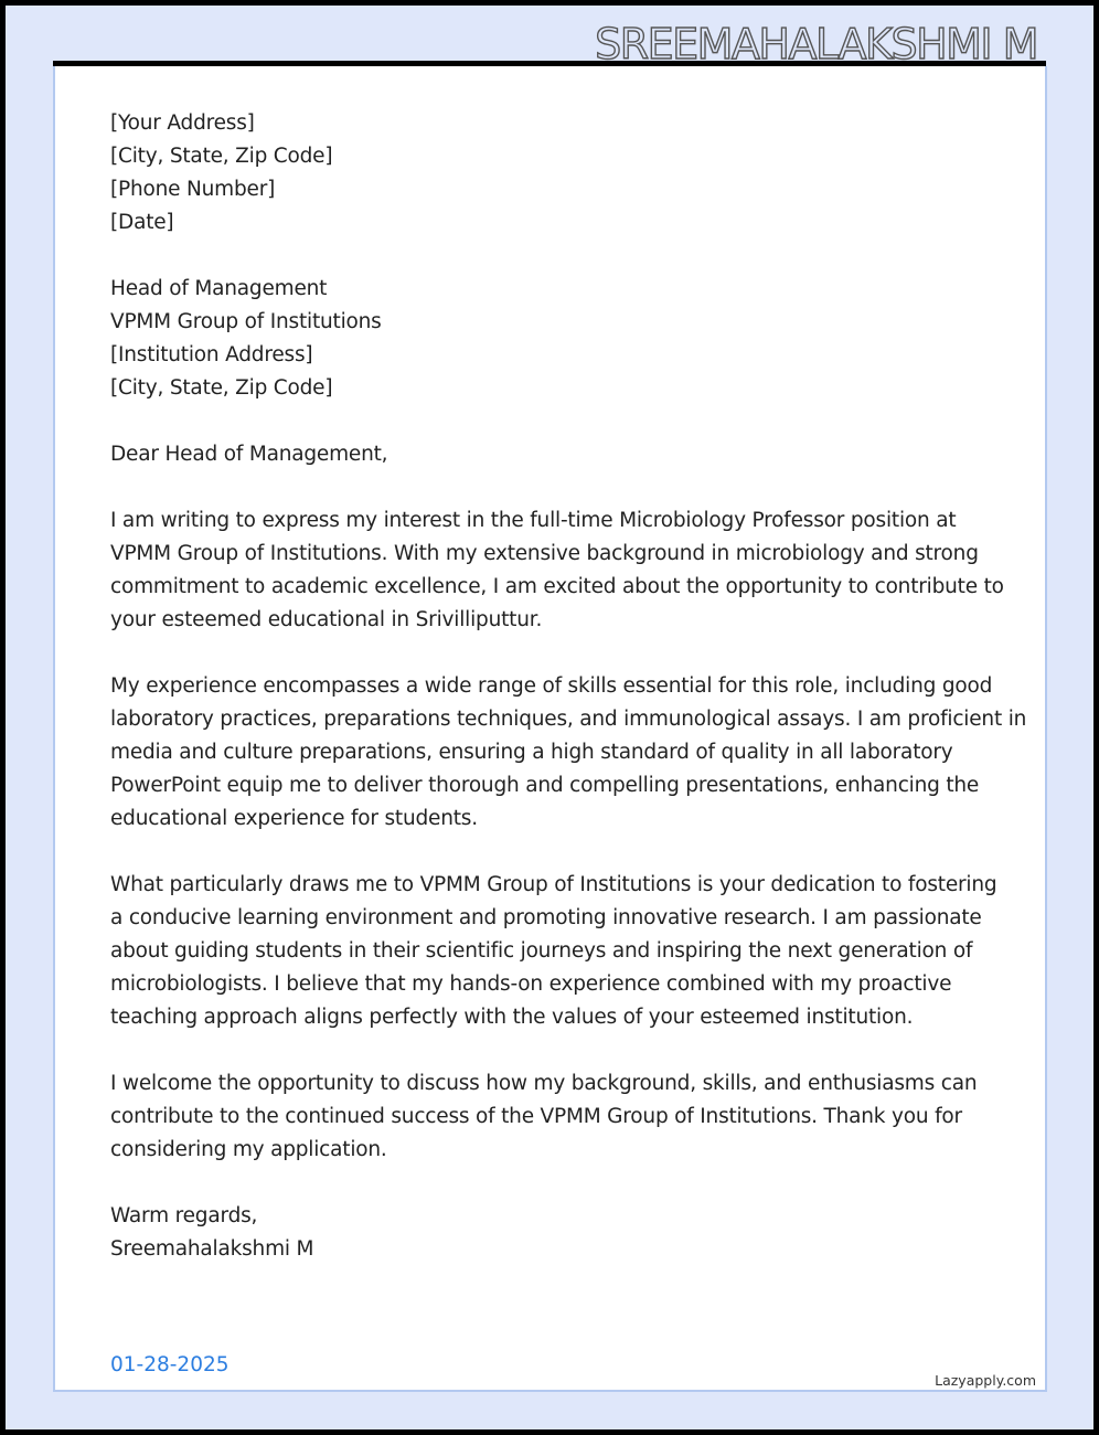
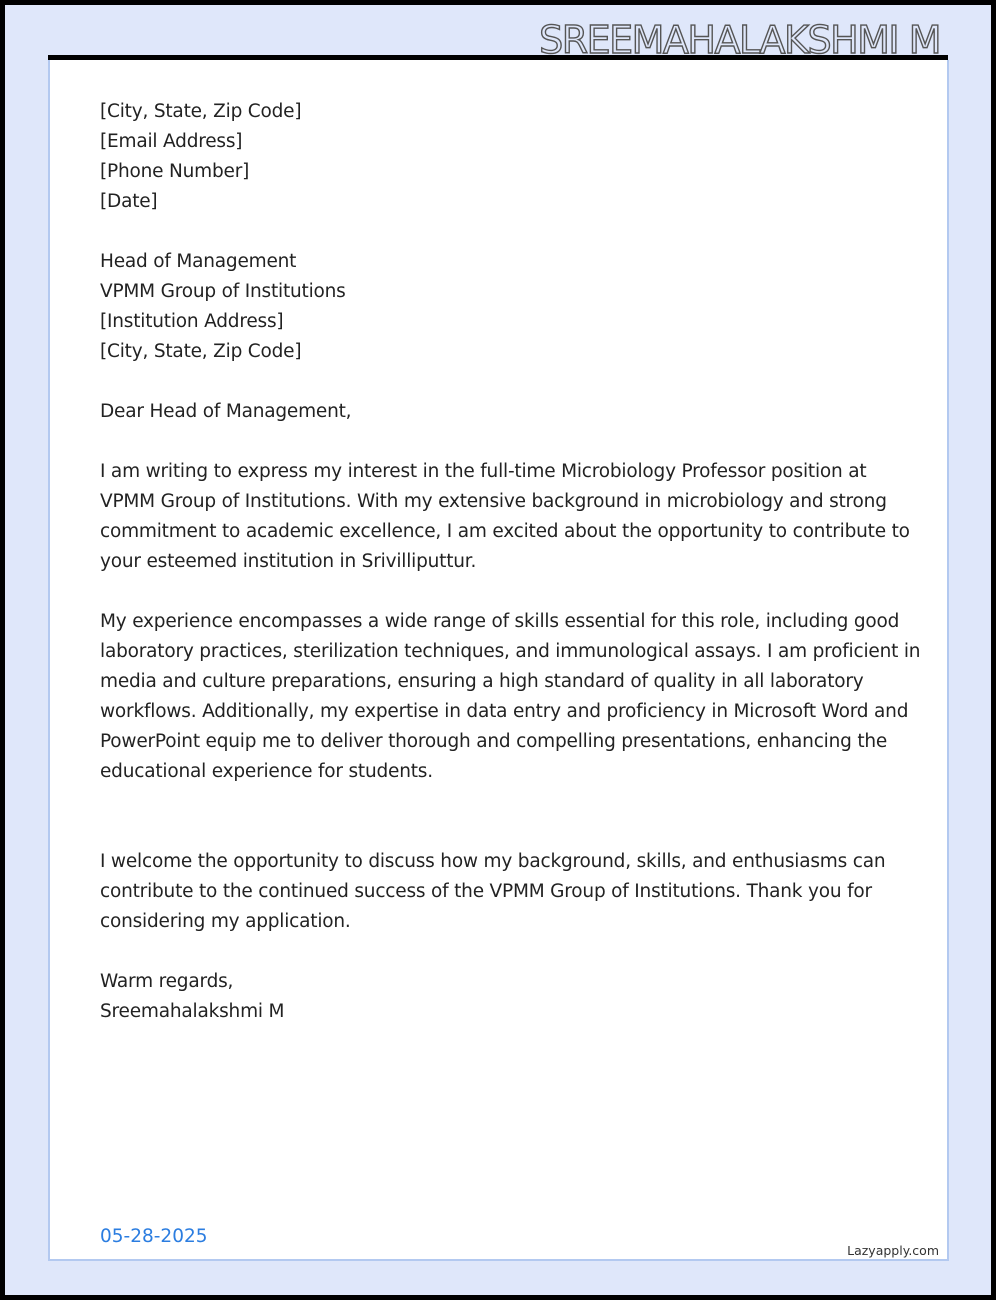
  SREEMAHALAKSHMI M
- [Your Address]
  [City, State, Zip Code]
+ [Email Address]
  [Phone Number]
  [Date]
  Head of Management
  VPMM Group of Institutions
  [Institution Address]
  [City, State, Zip Code]
  Dear Head of Management,
  I am writing to express my interest in the full-time Microbiology Professor position at
  VPMM Group of Institutions. With my extensive background in microbiology and strong
  commitment to academic excellence, I am excited about the opportunity to contribute to
- your esteemed educational in Srivilliputtur.
+ your esteemed institution in Srivilliputtur.
  My experience encompasses a wide range of skills essential for this role, including good
- laboratory practices, preparations techniques, and immunological assays. I am proficient in
+ laboratory practices, sterilization techniques, and immunological assays. I am proficient in
  media and culture preparations, ensuring a high standard of quality in all laboratory
+ workflows. Additionally, my expertise in data entry and proficiency in Microsoft Word and
  PowerPoint equip me to deliver thorough and compelling presentations, enhancing the
  educational experience for students.
- What particularly draws me to VPMM Group of Institutions is your dedication to fostering
- a conducive learning environment and promoting innovative research. I am passionate
- about guiding students in their scientific journeys and inspiring the next generation of
- microbiologists. I believe that my hands-on experience combined with my proactive
- teaching approach aligns perfectly with the values of your esteemed institution.
  I welcome the opportunity to discuss how my background, skills, and enthusiasms can
  contribute to the continued success of the VPMM Group of Institutions. Thank you for
  considering my application.
  Warm regards,
  Sreemahalakshmi M
- 01-28-2025
+ 05-28-2025
  Lazyapply.com
